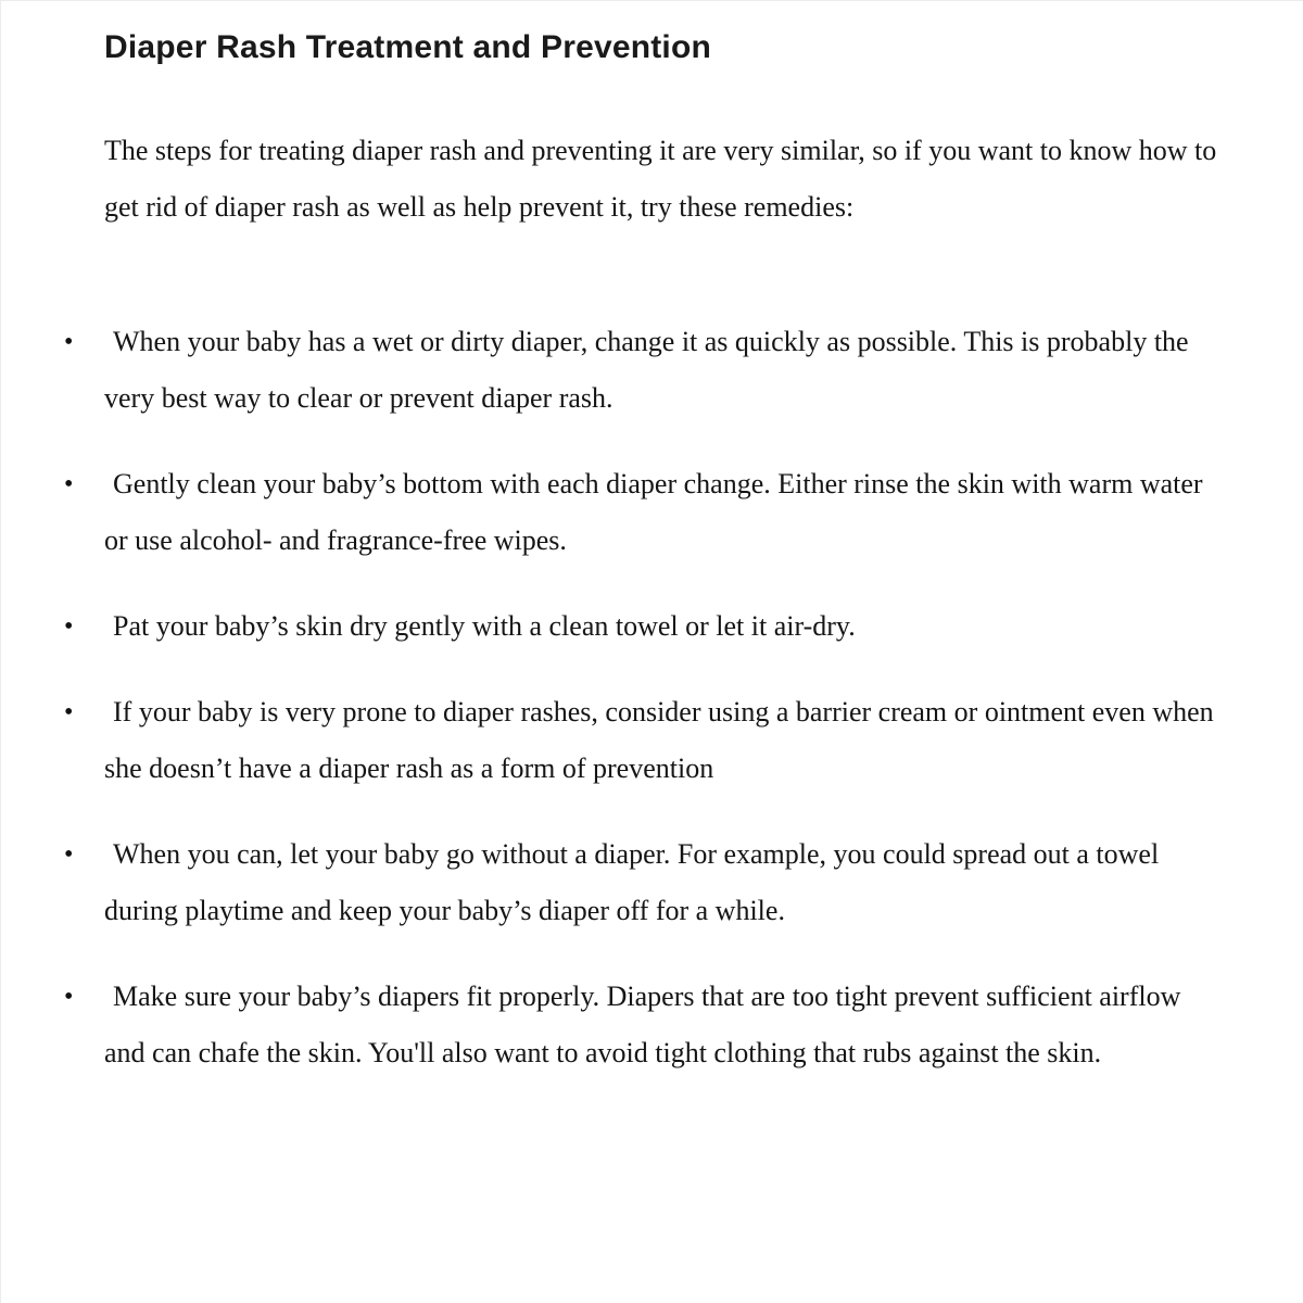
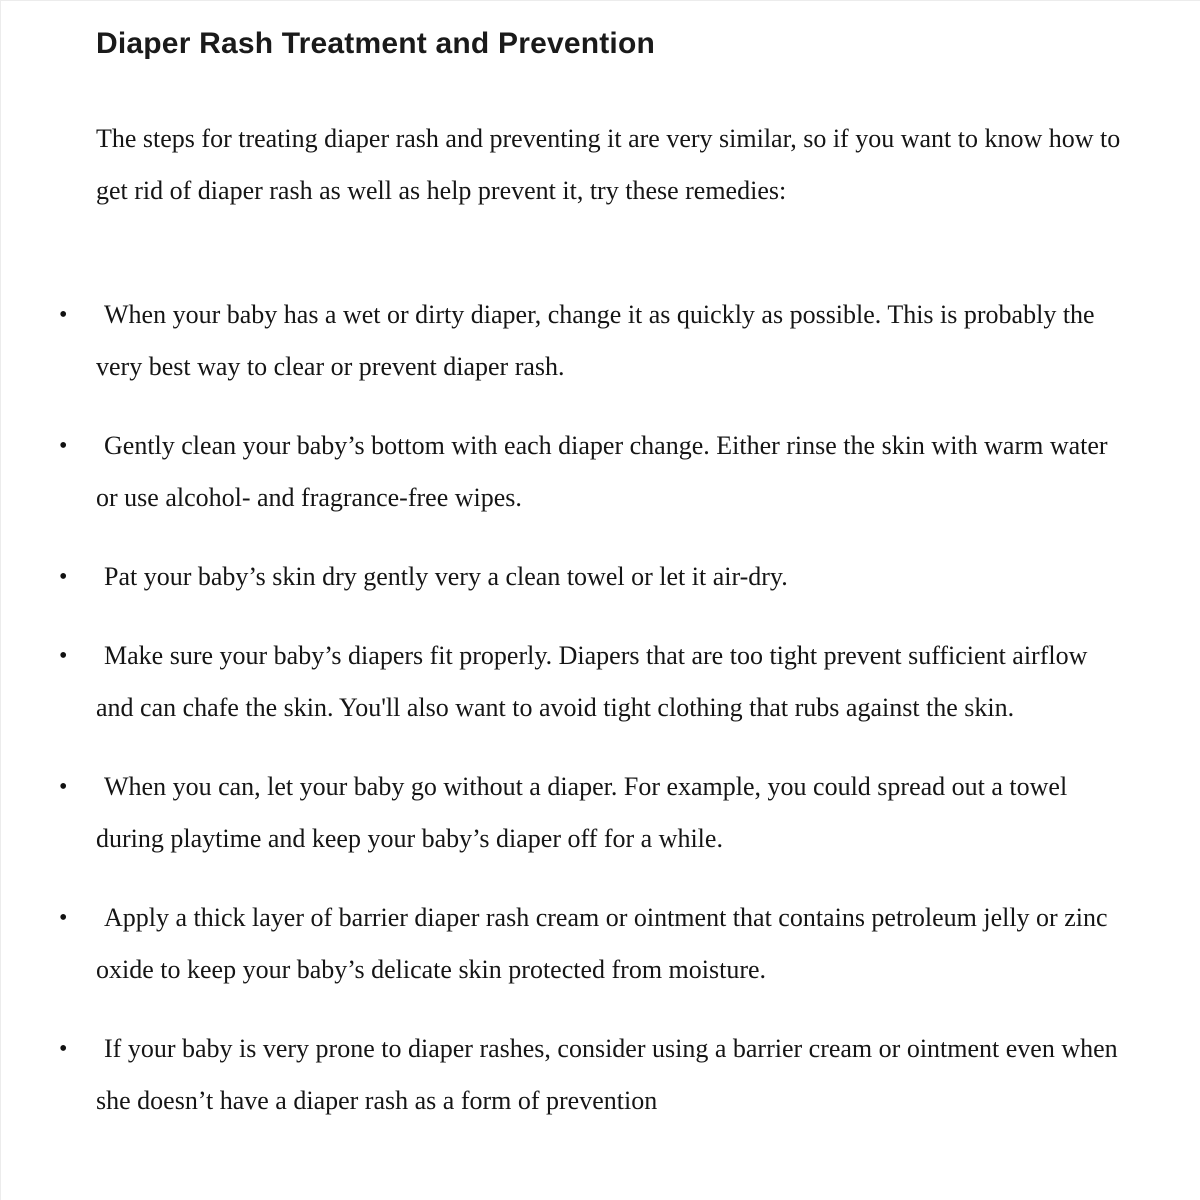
  Diaper Rash Treatment and Prevention
  The steps for treating diaper rash and preventing it are very similar, so if you want to know how to get rid of diaper rash as well as help prevent it, try these remedies:
  When your baby has a wet or dirty diaper, change it as quickly as possible. This is probably the very best way to clear or prevent diaper rash.
  Gently clean your baby’s bottom with each diaper change. Either rinse the skin with warm water or use alcohol- and fragrance-free wipes.
- Pat your baby’s skin dry gently with a clean towel or let it air-dry.
+ Pat your baby’s skin dry gently very a clean towel or let it air-dry.
- If your baby is very prone to diaper rashes, consider using a barrier cream or ointment even when she doesn’t have a diaper rash as a form of prevention
+ Make sure your baby’s diapers fit properly. Diapers that are too tight prevent sufficient airflow and can chafe the skin. You'll also want to avoid tight clothing that rubs against the skin.
  When you can, let your baby go without a diaper. For example, you could spread out a towel during playtime and keep your baby’s diaper off for a while.
+ Apply a thick layer of barrier diaper rash cream or ointment that contains petroleum jelly or zinc oxide to keep your baby’s delicate skin protected from moisture.
- Make sure your baby’s diapers fit properly. Diapers that are too tight prevent sufficient airflow and can chafe the skin. You'll also want to avoid tight clothing that rubs against the skin.
+ If your baby is very prone to diaper rashes, consider using a barrier cream or ointment even when she doesn’t have a diaper rash as a form of prevention
